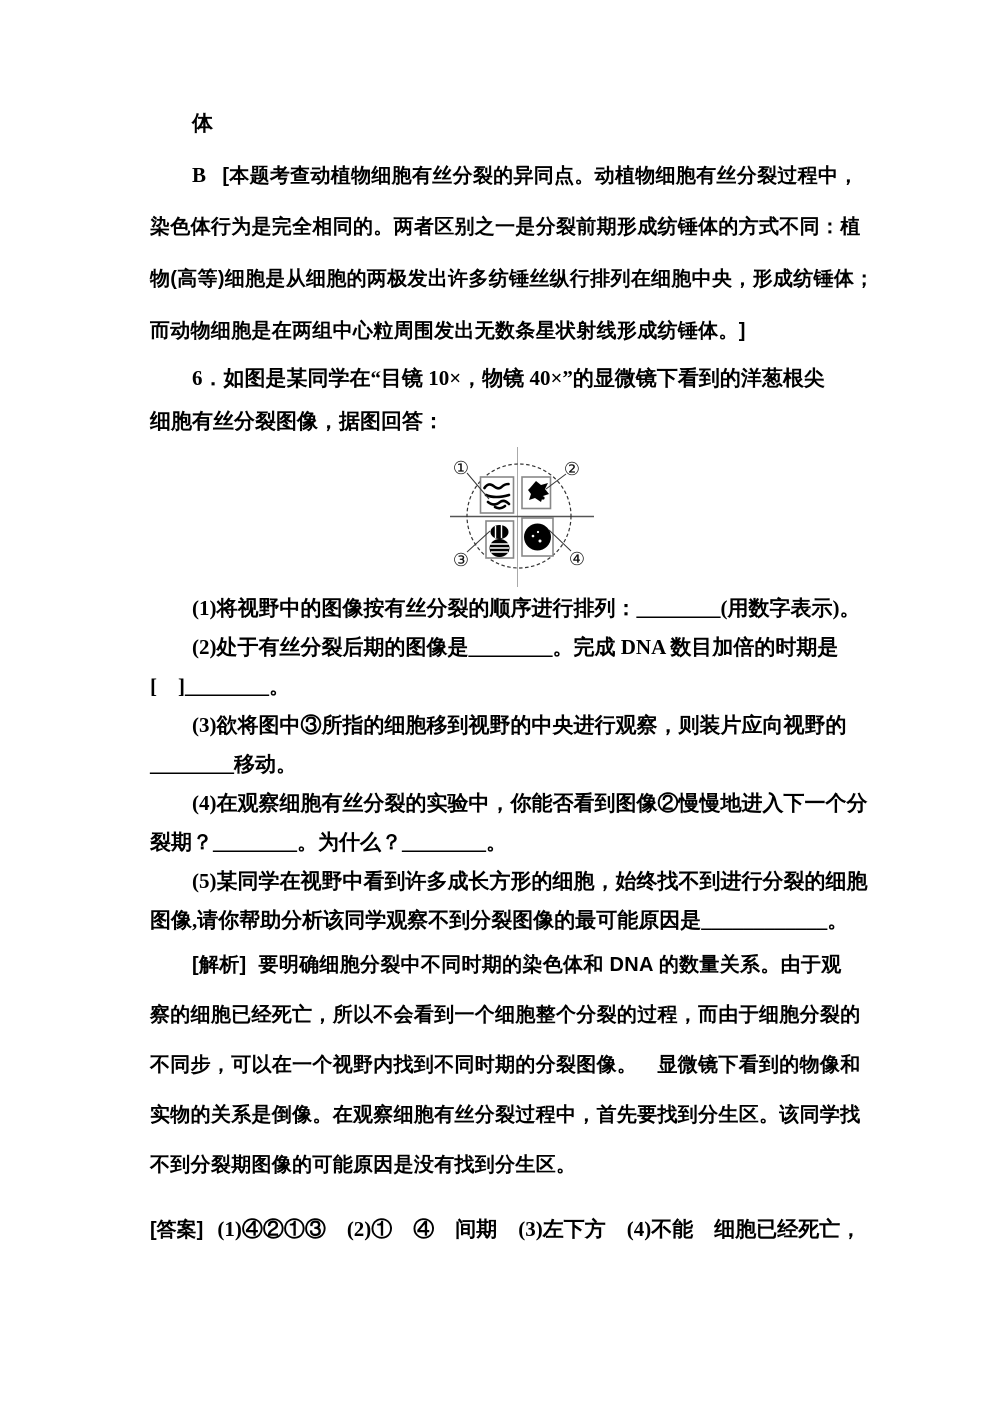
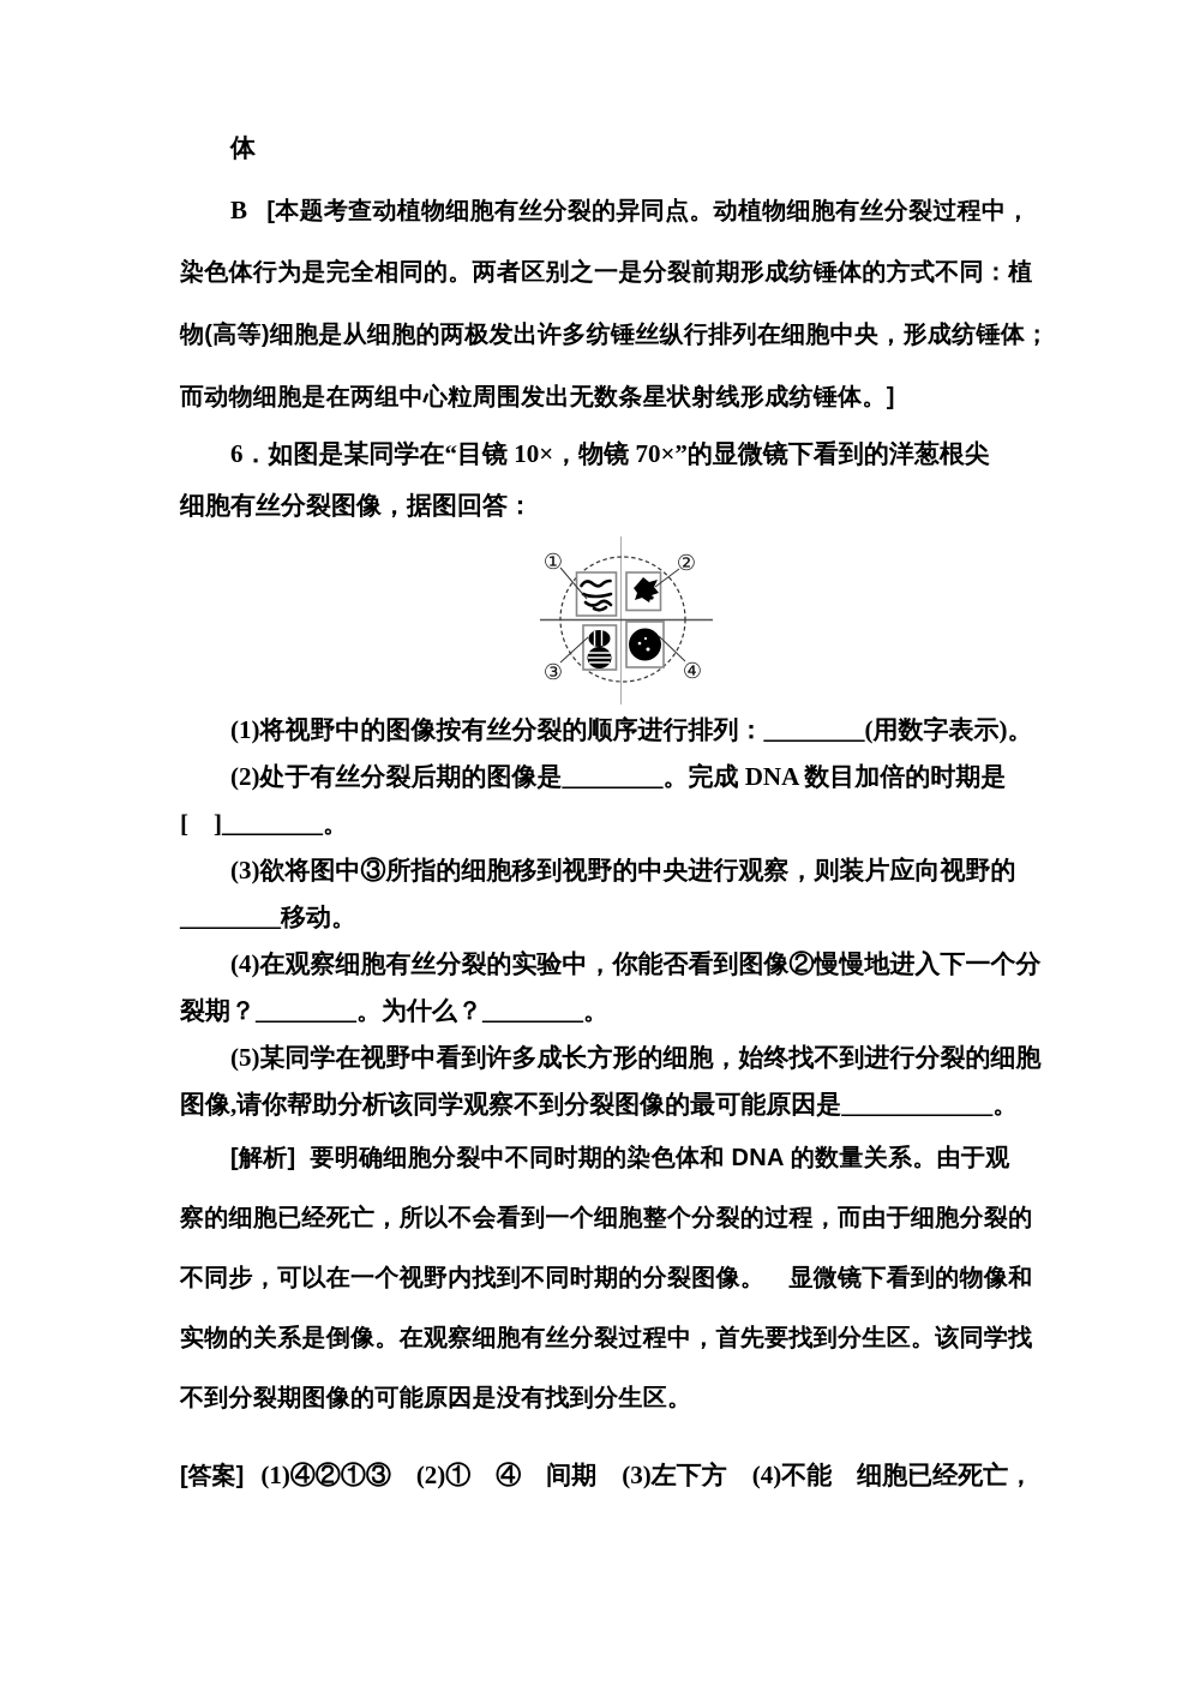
  体
  B [本题考查动植物细胞有丝分裂的异同点。动植物细胞有丝分裂过程中，
  染色体行为是完全相同的。两者区别之一是分裂前期形成纺锤体的方式不同：植
  物(高等)细胞是从细胞的两极发出许多纺锤丝纵行排列在细胞中央，形成纺锤体；
  而动物细胞是在两组中心粒周围发出无数条星状射线形成纺锤体。]
- 6．如图是某同学在“目镜 10×，物镜 40×”的显微镜下看到的洋葱根尖
+ 6．如图是某同学在“目镜 10×，物镜 70×”的显微镜下看到的洋葱根尖
  细胞有丝分裂图像，据图回答：
  ①
  ②
  ③
  ④
  (1)将视野中的图像按有丝分裂的顺序进行排列：________(用数字表示)。
  (2)处于有丝分裂后期的图像是________。完成 DNA 数目加倍的时期是
  [ ]________。
  (3)欲将图中③所指的细胞移到视野的中央进行观察，则装片应向视野的
  ________移动。
  (4)在观察细胞有丝分裂的实验中，你能否看到图像②慢慢地进入下一个分
  裂期？________。为什么？________。
  (5)某同学在视野中看到许多成长方形的细胞，始终找不到进行分裂的细胞
  图像,请你帮助分析该同学观察不到分裂图像的最可能原因是____________。
  [解析] 要明确细胞分裂中不同时期的染色体和 DNA 的数量关系。由于观
  察的细胞已经死亡，所以不会看到一个细胞整个分裂的过程，而由于细胞分裂的
  不同步，可以在一个视野内找到不同时期的分裂图像。 显微镜下看到的物像和
  实物的关系是倒像。在观察细胞有丝分裂过程中，首先要找到分生区。该同学找
  不到分裂期图像的可能原因是没有找到分生区。
  [答案] (1)④②①③ (2)① ④ 间期 (3)左下方 (4)不能 细胞已经死亡，
